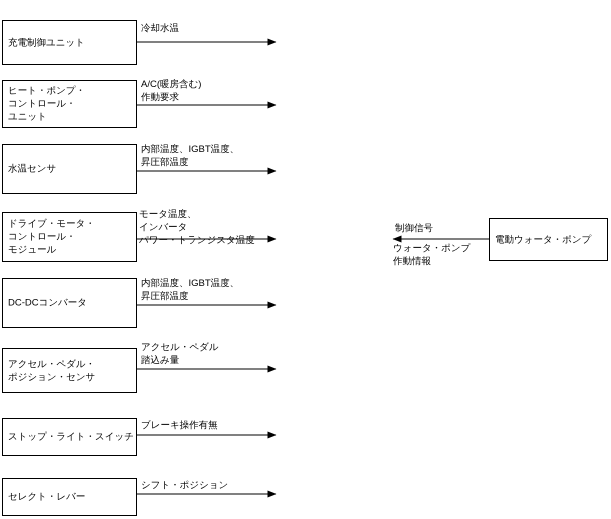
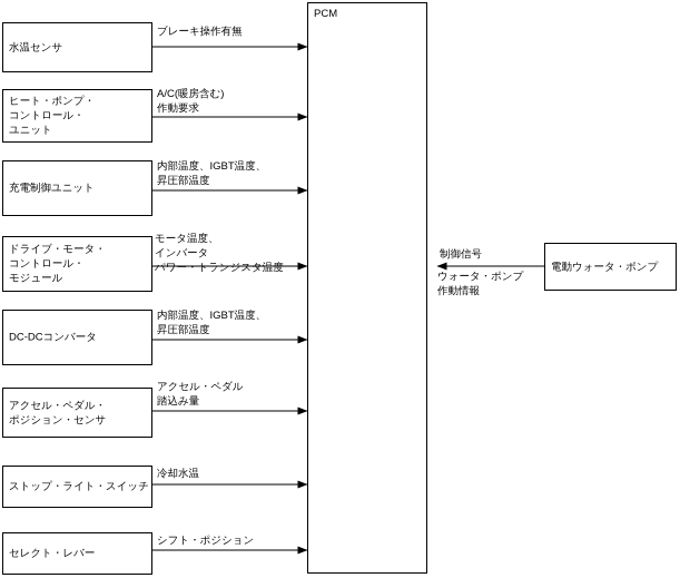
+ PCM
- 充電制御ユニット
+ 水温センサ
  ヒート・ポンプ・
  コントロール・
  ユニット
- 水温センサ
+ 充電制御ユニット
  ドライブ・モータ・
  コントロール・
  モジュール
  DC-DCコンバータ
  アクセル・ペダル・
  ポジション・センサ
  ストップ・ライト・スイッチ
  セレクト・レバー
  電動ウォータ・ポンプ
- 冷却水温
+ ブレーキ操作有無
  A/C(暖房含む)
  作動要求
  内部温度、IGBT温度、
  昇圧部温度
  モータ温度、
  インバータ
  パワー・トランジスタ温度
  内部温度、IGBT温度、
  昇圧部温度
  アクセル・ペダル
  踏込み量
- ブレーキ操作有無
+ 冷却水温
  シフト・ポジション
  制御信号
  ウォータ・ポンプ
  作動情報
